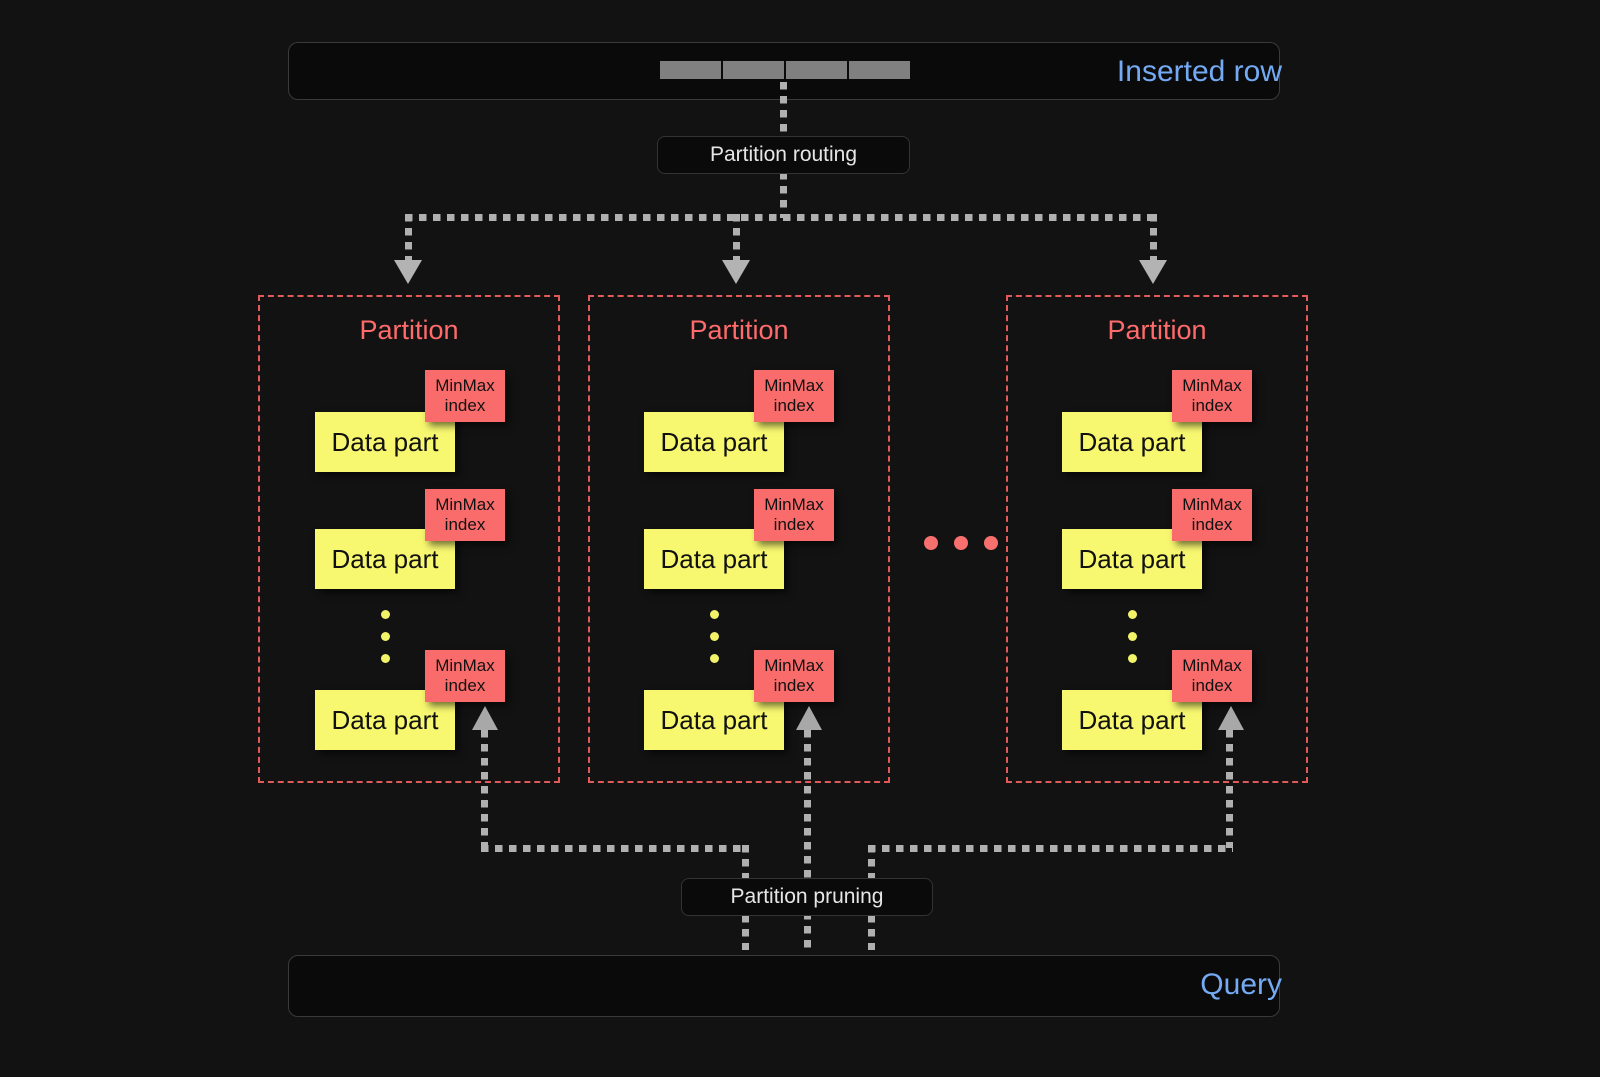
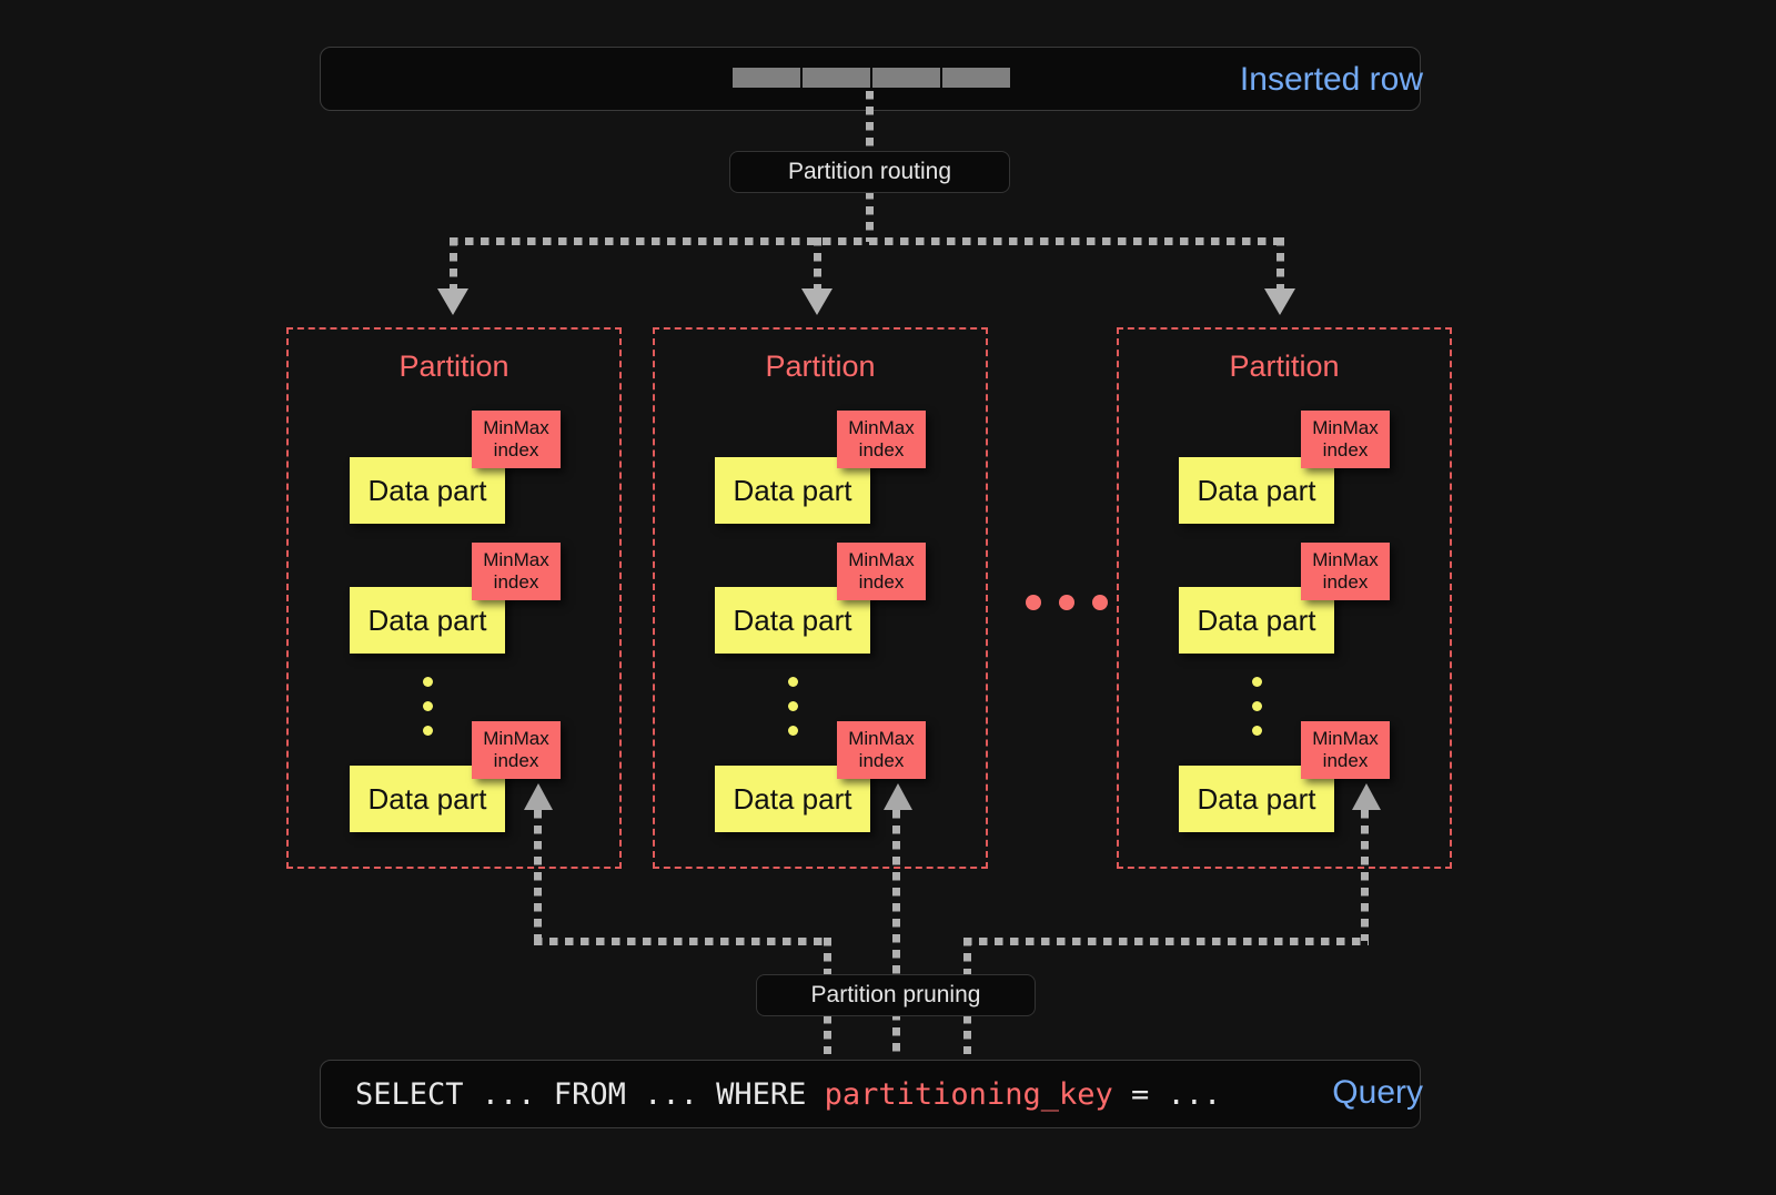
  Inserted row
  Partition routing
  Partition
  MinMax
  index
  Data part
  MinMax
  index
  Data part
  MinMax
  index
  Data part
  Partition
  MinMax
  index
  Data part
  MinMax
  index
  Data part
  MinMax
  index
  Data part
  Partition
  MinMax
  index
  Data part
  MinMax
  index
  Data part
  MinMax
  index
  Data part
  Partition pruning
+ SELECT ... FROM ... WHERE partitioning_key = ...
  Query
